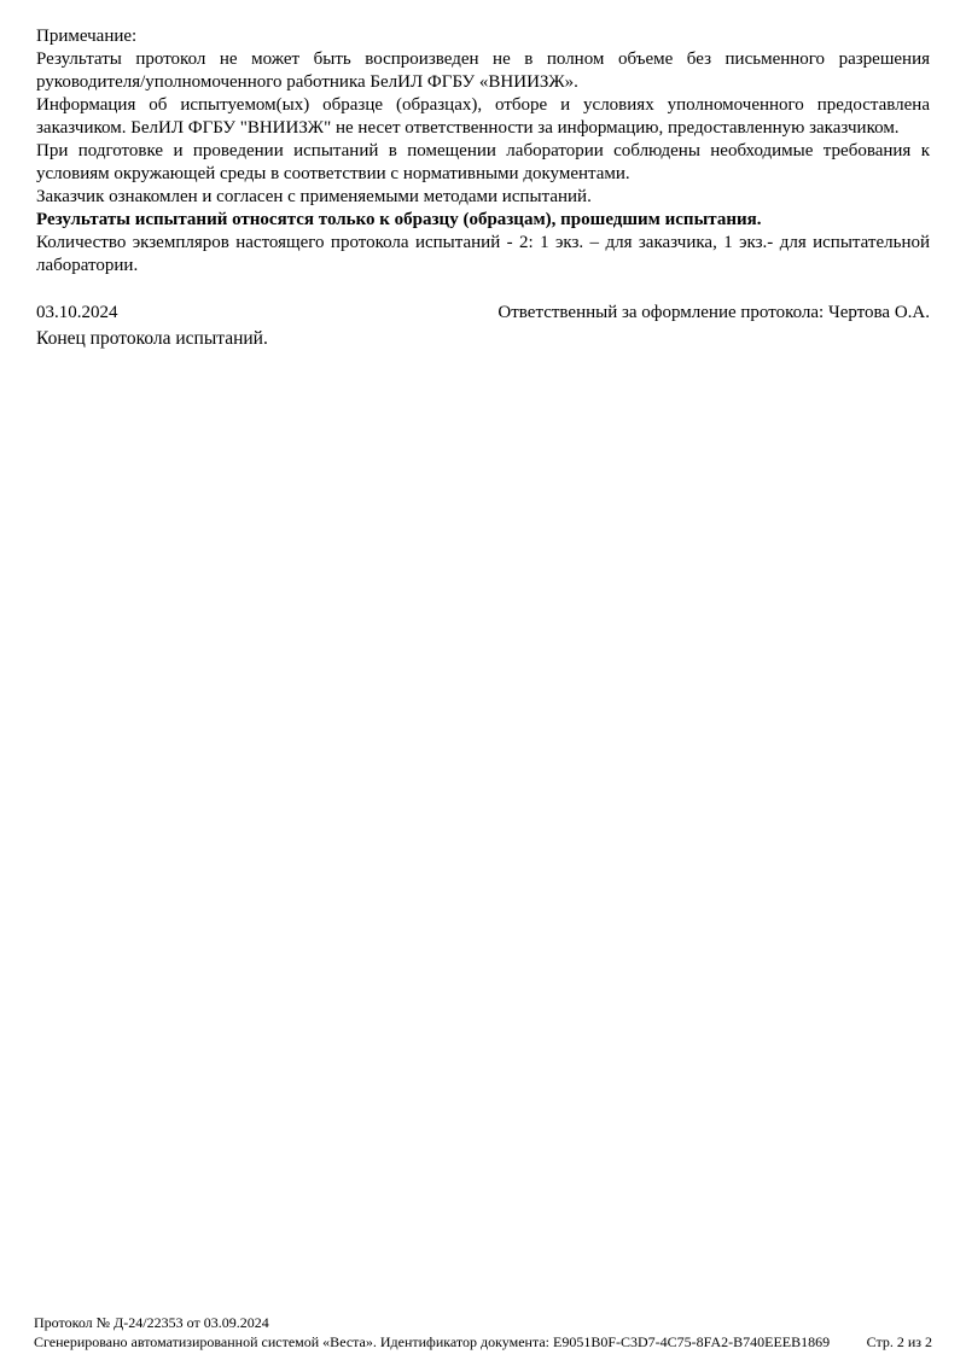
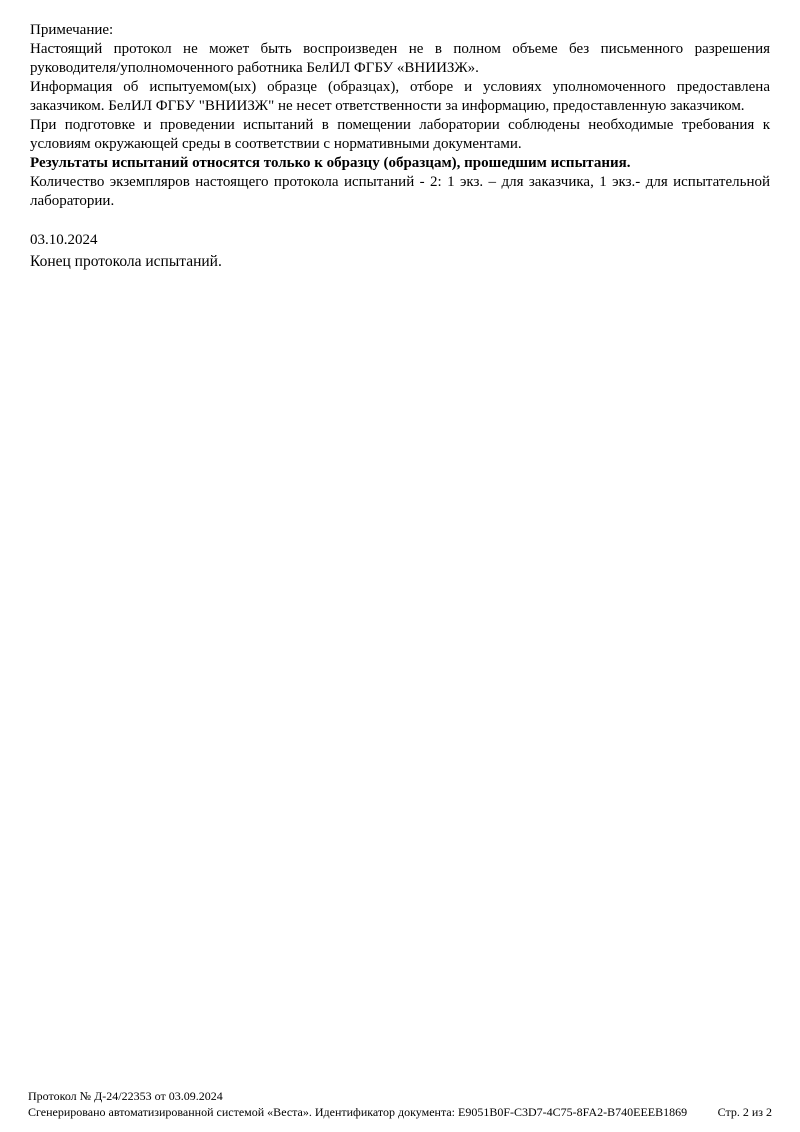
  Примечание:
- Результаты протокол не может быть воспроизведен не в полном объеме без письменного разрешения руководителя/уполномоченного работника БелИЛ ФГБУ «ВНИИЗЖ».
+ Настоящий протокол не может быть воспроизведен не в полном объеме без письменного разрешения руководителя/уполномоченного работника БелИЛ ФГБУ «ВНИИЗЖ».
  Информация об испытуемом(ых) образце (образцах), отборе и условиях уполномоченного предоставлена заказчиком. БелИЛ ФГБУ "ВНИИЗЖ" не несет ответственности за информацию, предоставленную заказчиком.
  При подготовке и проведении испытаний в помещении лаборатории соблюдены необходимые требования к условиям окружающей среды в соответствии с нормативными документами.
- Заказчик ознакомлен и согласен с применяемыми методами испытаний.
  Результаты испытаний относятся только к образцу (образцам), прошедшим испытания.
  Количество экземпляров настоящего протокола испытаний - 2: 1 экз. – для заказчика, 1 экз.- для испытательной лаборатории.
  03.10.2024
- Ответственный за оформление протокола: Чертова О.А.
  Конец протокола испытаний.
  Протокол № Д-24/22353 от 03.09.2024
  Сгенерировано автоматизированной системой «Веста». Идентификатор документа: E9051B0F-C3D7-4C75-8FA2-B740EEEB1869
  Стр. 2 из 2
